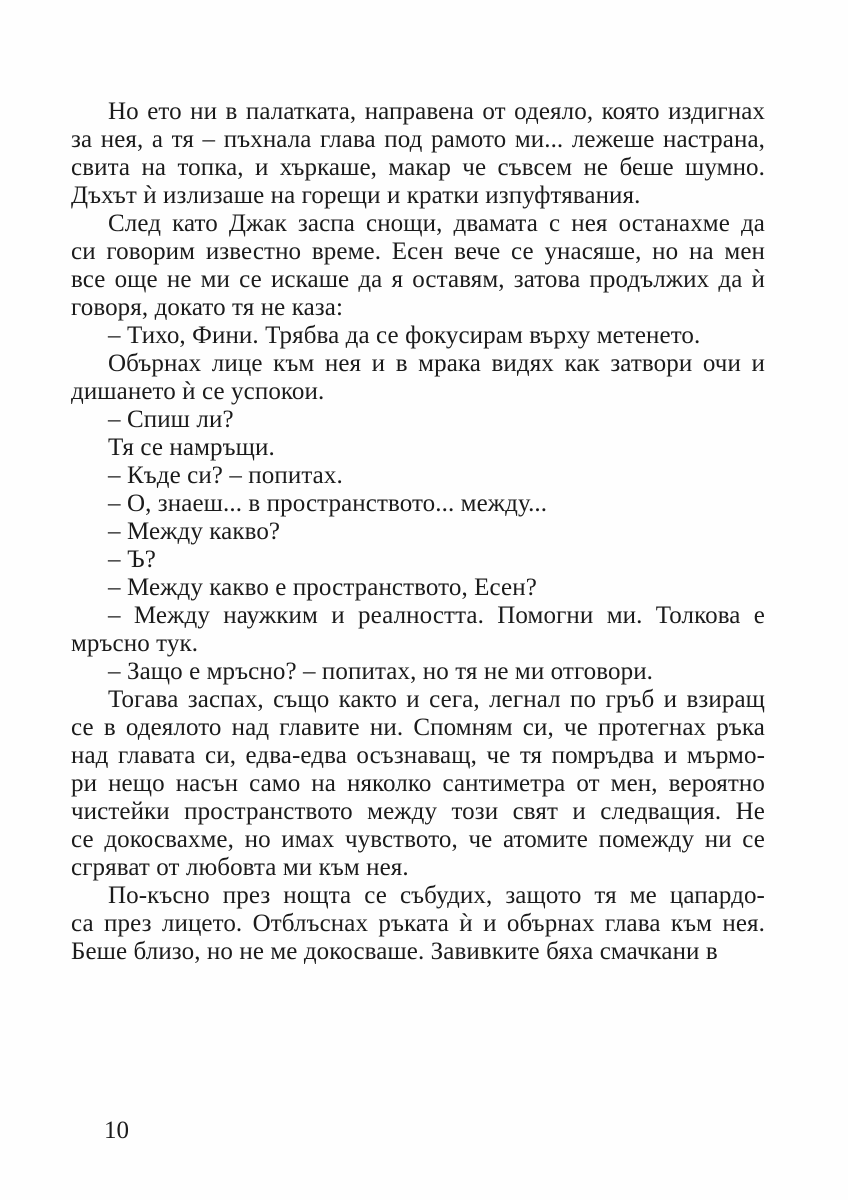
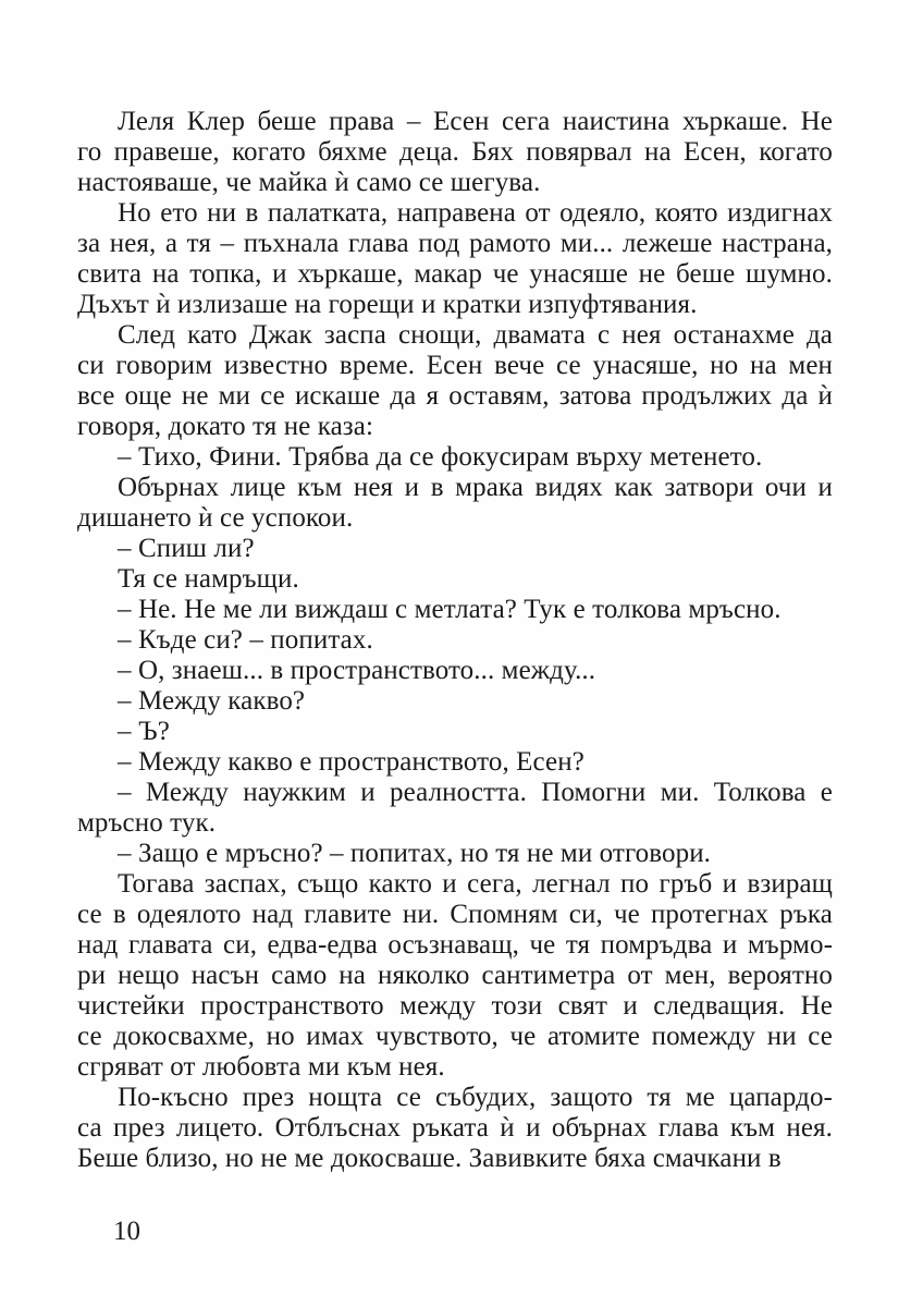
+ Леля Клер беше права – Есен сега наистина хъркаше. Не
+ го правеше, когато бяхме деца. Бях повярвал на Есен, когато
+ настояваше, че майка ѝ само се шегува.
  Но ето ни в палатката, направена от одеяло, която издигнах
  за нея, а тя – пъхнала глава под рамото ми... лежеше настрана,
- свита на топка, и хъркаше, макар че съвсем не беше шумно.
+ свита на топка, и хъркаше, макар че унасяше не беше шумно.
  Дъхът ѝ излизаше на горещи и кратки изпуфтявания.
  След като Джак заспа снощи, двамата с нея останахме да
  си говорим известно време. Есен вече се унасяше, но на мен
  все още не ми се искаше да я оставям, затова продължих да ѝ
  говоря, докато тя не каза:
  – Тихо, Фини. Трябва да се фокусирам върху метенето.
  Обърнах лице към нея и в мрака видях как затвори очи и
  дишането ѝ се успокои.
  – Спиш ли?
  Тя се намръщи.
+ – Не. Не ме ли виждаш с метлата? Тук е толкова мръсно.
  – Къде си? – попитах.
  – О, знаеш... в пространството... между...
  – Между какво?
  – Ъ?
  – Между какво е пространството, Есен?
  – Между наужким и реалността. Помогни ми. Толкова е
  мръсно тук.
  – Защо е мръсно? – попитах, но тя не ми отговори.
  Тогава заспах, също както и сега, легнал по гръб и взиращ
  се в одеялото над главите ни. Спомням си, че протегнах ръка
  над главата си, едва-едва осъзнаващ, че тя помръдва и мърмо-
  ри нещо насън само на няколко сантиметра от мен, вероятно
  чистейки пространството между този свят и следващия. Не
  се докосвахме, но имах чувството, че атомите помежду ни се
  сгряват от любовта ми към нея.
  По-късно през нощта се събудих, защото тя ме цапардо-
  са през лицето. Отблъснах ръката ѝ и обърнах глава към нея.
  Беше близо, но не ме докосваше. Завивките бяха смачкани в
  10
